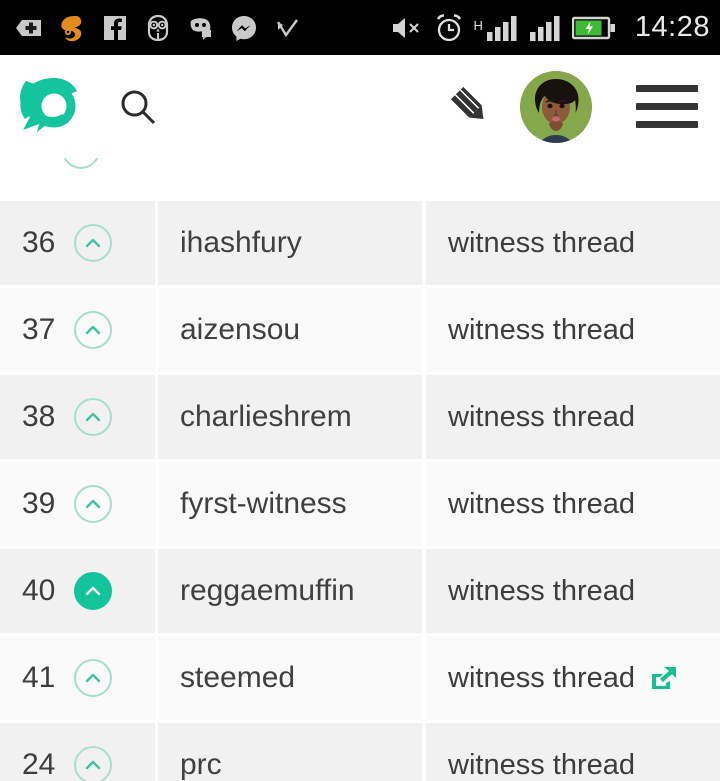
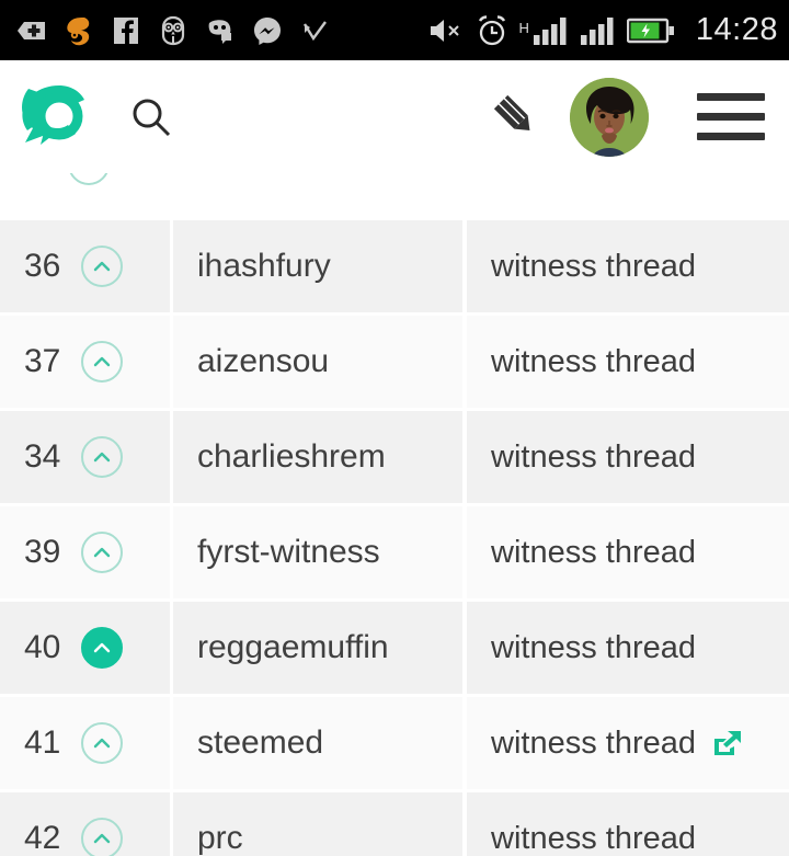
  H
  14:28
  36
  ihashfury
  witness thread
  37
  aizensou
  witness thread
- 38
+ 34
  charlieshrem
  witness thread
  39
  fyrst-witness
  witness thread
  40
  reggaemuffin
  witness thread
  41
  steemed
  witness thread
- 24
+ 42
  prc
  witness thread
